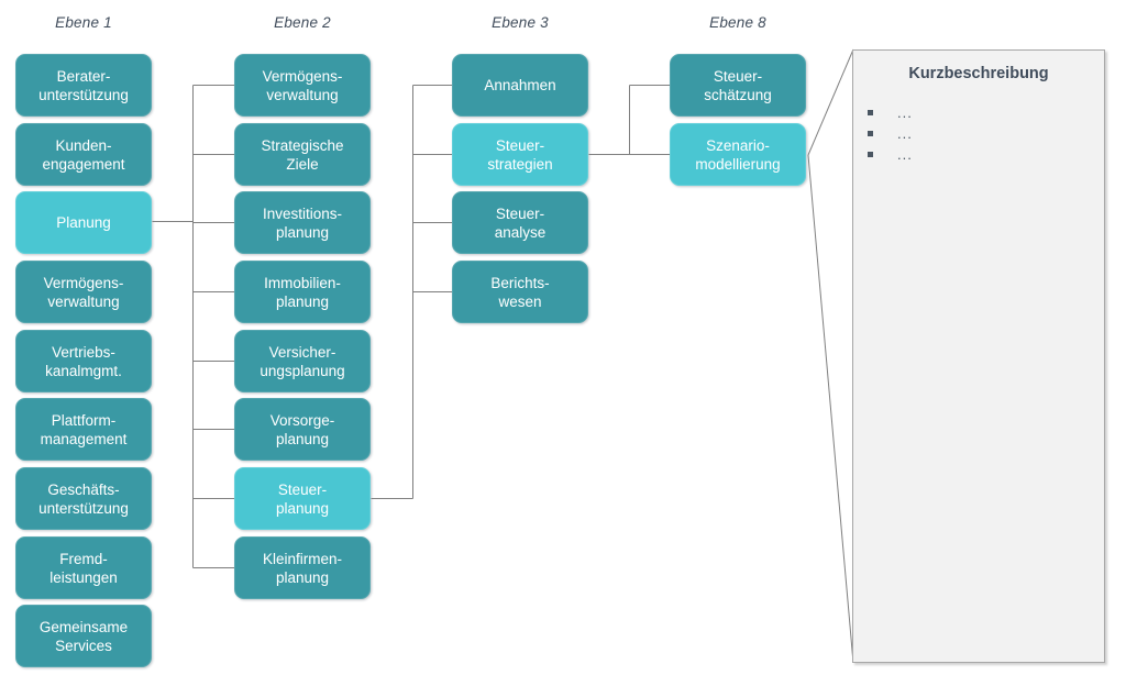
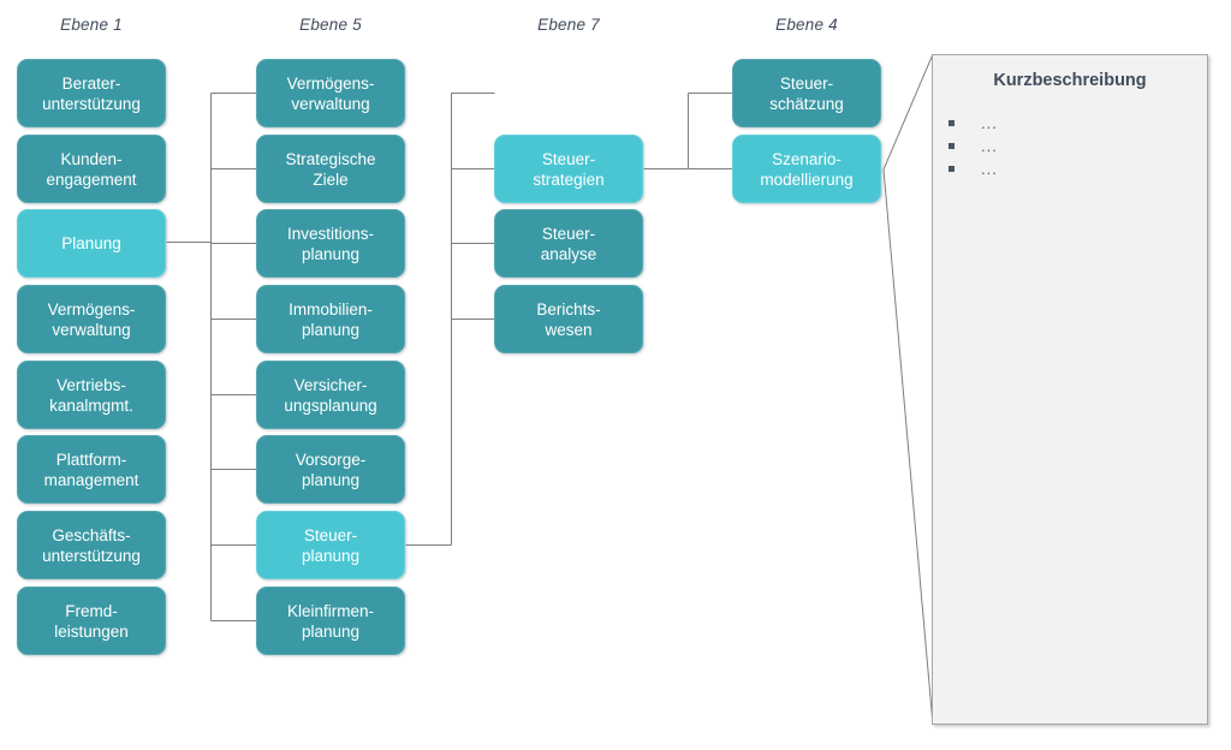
  Ebene 1
- Ebene 2
+ Ebene 5
- Ebene 3
+ Ebene 7
- Ebene 8
+ Ebene 4
  Berater-
  unterstützung
  Kunden-
  engagement
  Planung
  Vermögens-
  verwaltung
  Vertriebs-
  kanalmgmt.
  Plattform-
  management
  Geschäfts-
  unterstützung
  Fremd-
  leistungen
- Gemeinsame
- Services
  Vermögens-
  verwaltung
  Strategische
  Ziele
  Investitions-
  planung
  Immobilien-
  planung
  Versicher-
  ungsplanung
  Vorsorge-
  planung
  Steuer-
  planung
  Kleinfirmen-
  planung
- Annahmen
  Steuer-
  strategien
  Steuer-
  analyse
  Berichts-
  wesen
  Steuer-
  schätzung
  Szenario-
  modellierung
  Kurzbeschreibung
  ...
  ...
  ...
